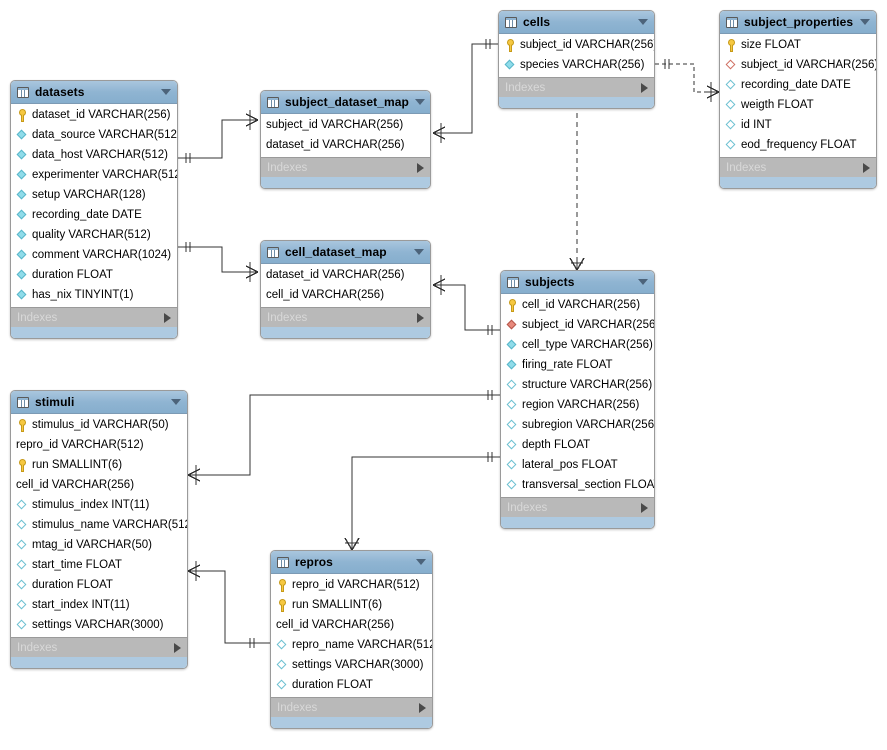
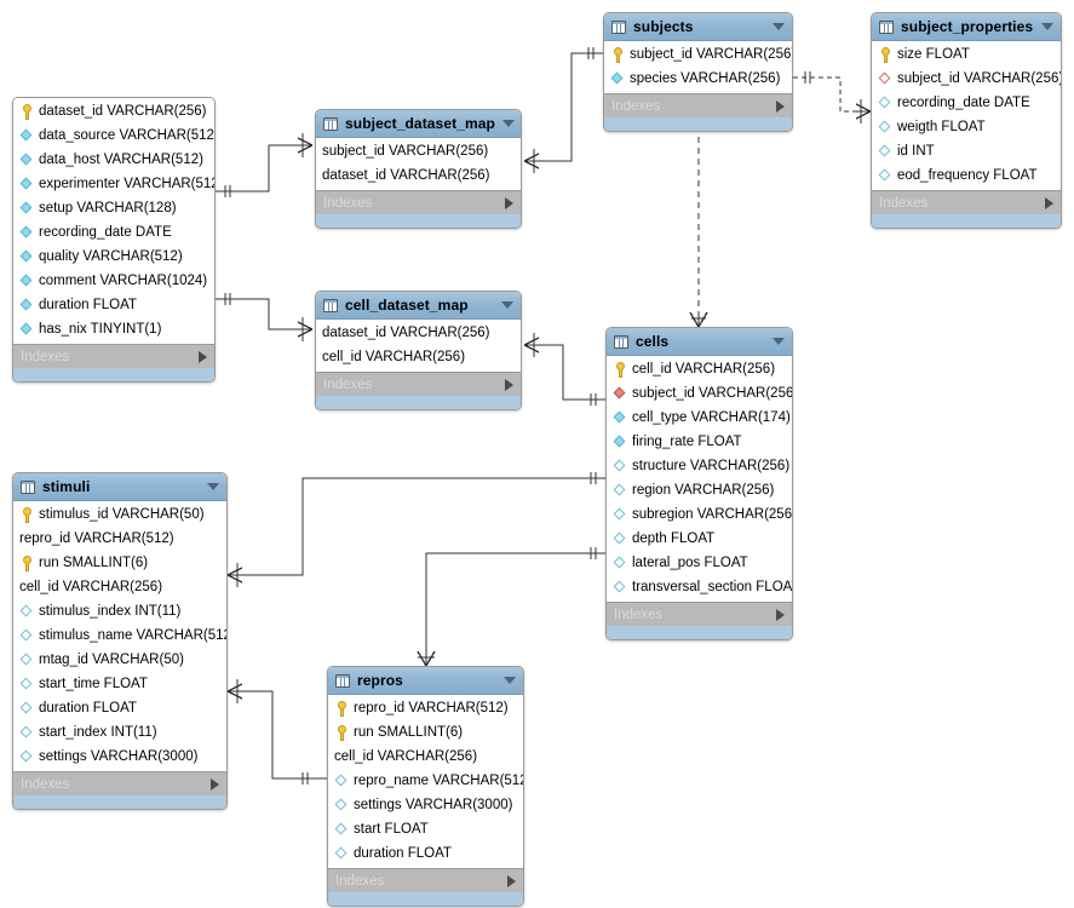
- datasets
  dataset_id VARCHAR(256)
  data_source VARCHAR(512
  data_host VARCHAR(512)
  experimenter VARCHAR(51
  setup VARCHAR(128)
  recording_date DATE
  quality VARCHAR(512)
  comment VARCHAR(1024)
  duration FLOAT
  has_nix TINYINT(1)
  Indexes
  subject_dataset_map
  subject_id VARCHAR(256)
  dataset_id VARCHAR(256)
  Indexes
  cell_dataset_map
  dataset_id VARCHAR(256)
  cell_id VARCHAR(256)
  Indexes
- cells
+ subjects
  subject_id VARCHAR(256
  species VARCHAR(256)
  Indexes
  subject_properties
  size FLOAT
  subject_id VARCHAR(256
  recording_date DATE
  weigth FLOAT
  id INT
  eod_frequency FLOAT
  Indexes
- subjects
+ cells
  cell_id VARCHAR(256)
  subject_id VARCHAR(256
- cell_type VARCHAR(256)
+ cell_type VARCHAR(174)
  firing_rate FLOAT
  structure VARCHAR(256)
  region VARCHAR(256)
  subregion VARCHAR(256
  depth FLOAT
  lateral_pos FLOAT
  transversal_section FLOA
  Indexes
  stimuli
  stimulus_id VARCHAR(50)
  repro_id VARCHAR(512)
  run SMALLINT(6)
  cell_id VARCHAR(256)
  stimulus_index INT(11)
  stimulus_name VARCHAR(51
  mtag_id VARCHAR(50)
  start_time FLOAT
  duration FLOAT
  start_index INT(11)
  settings VARCHAR(3000)
  Indexes
  repros
  repro_id VARCHAR(512)
  run SMALLINT(6)
  cell_id VARCHAR(256)
  repro_name VARCHAR(51
  settings VARCHAR(3000)
+ start FLOAT
  duration FLOAT
  Indexes
